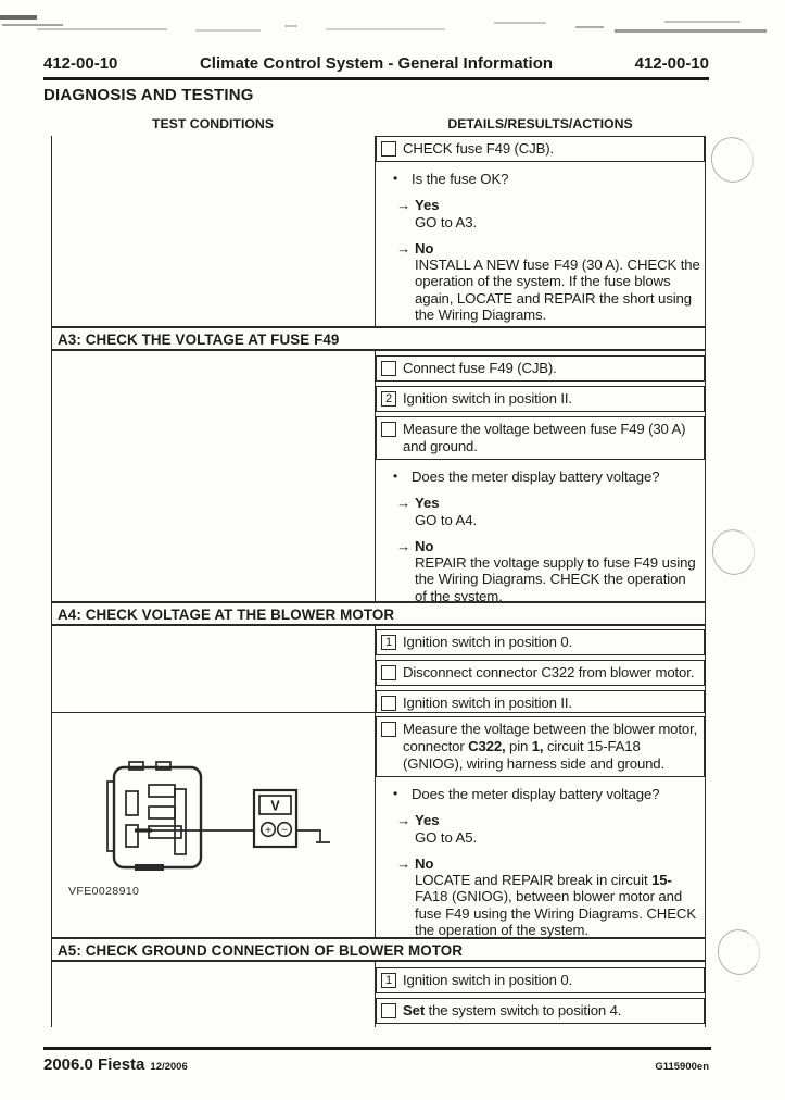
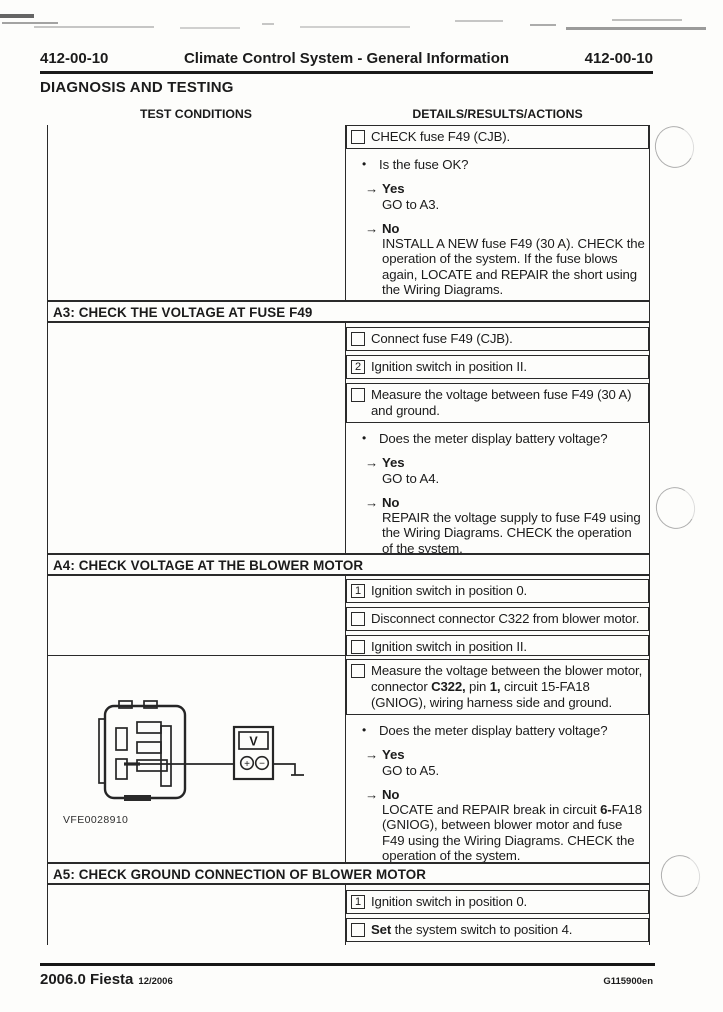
  412-00-10
  Climate Control System - General Information
  412-00-10
  DIAGNOSIS AND TESTING
  TEST CONDITIONS
  DETAILS/RESULTS/ACTIONS
  CHECK fuse F49 (CJB).
  •
  Is the fuse OK?
  →
  Yes
  GO to A3.
  →
  No
  INSTALL A NEW fuse F49 (30 A). CHECK the operation of the system. If the fuse blows again, LOCATE and REPAIR the short using the Wiring Diagrams.
  A3: CHECK THE VOLTAGE AT FUSE F49
  Connect fuse F49 (CJB).
  2
  Ignition switch in position II.
  Measure the voltage between fuse F49 (30 A) and ground.
  •
  Does the meter display battery voltage?
  →
  Yes
  GO to A4.
  →
  No
  REPAIR the voltage supply to fuse F49 using the Wiring Diagrams. CHECK the operation of the system.
  A4: CHECK VOLTAGE AT THE BLOWER MOTOR
  1
  Ignition switch in position 0.
  Disconnect connector C322 from blower motor.
  Ignition switch in position II.
  V
  +
  −
  VFE0028910
  Measure the voltage between the blower motor, connector C322, pin 1, circuit 15-FA18 (GNIOG), wiring harness side and ground.
  •
  Does the meter display battery voltage?
  →
  Yes
  GO to A5.
  →
  No
- LOCATE and REPAIR break in circuit 15-FA18 (GNIOG), between blower motor and fuse F49 using the Wiring Diagrams. CHECK the operation of the system.
+ LOCATE and REPAIR break in circuit 6-FA18 (GNIOG), between blower motor and fuse F49 using the Wiring Diagrams. CHECK the operation of the system.
  A5: CHECK GROUND CONNECTION OF BLOWER MOTOR
  1
  Ignition switch in position 0.
  Set the system switch to position 4.
  2006.0 Fiesta 12/2006
  G115900en
